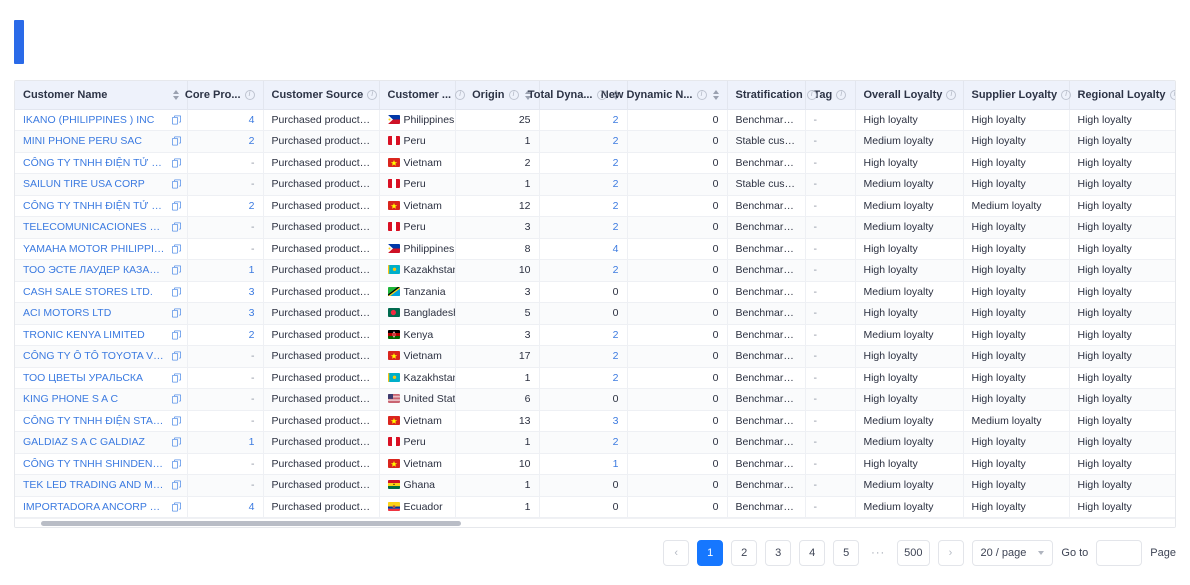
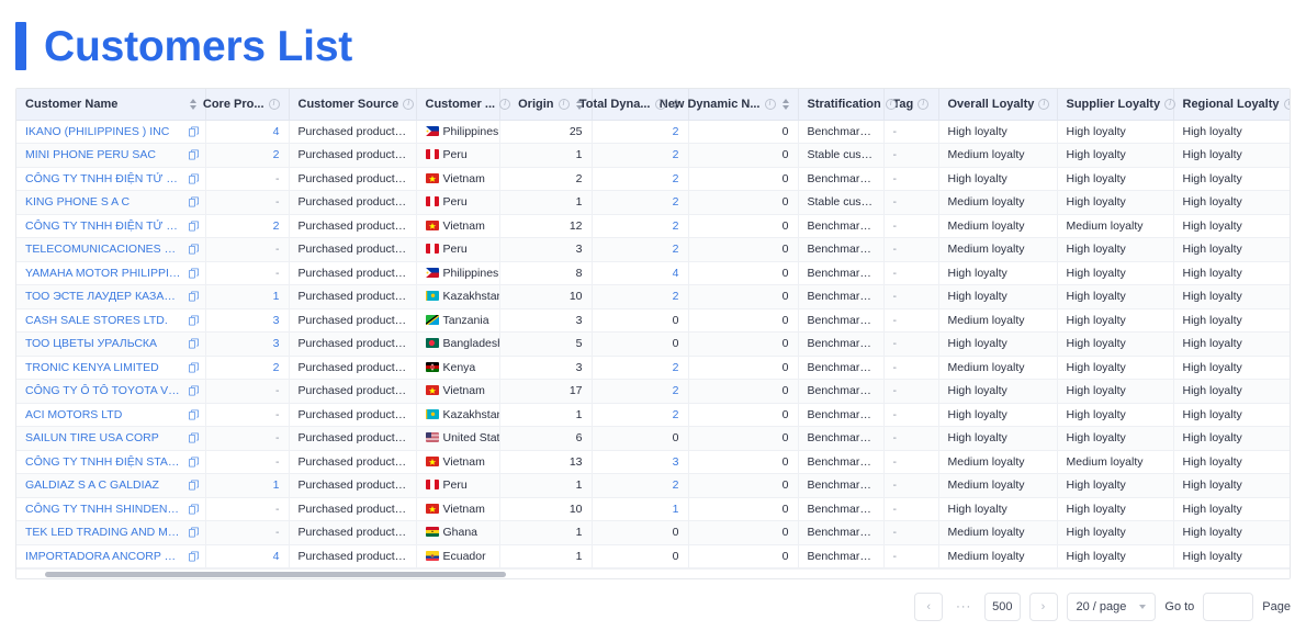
+ Customers List
  Customer Name	Core Pro...	Customer Source	Customer ...	Origin	Total Dyna...	New Dynamic N...	Stratification	Tag	Overall Loyalty	Supplier Loyalty	Regional Loyalty
  IKANO (PHILIPPINES ) INC	4	Purchased product: l	Philippines	25	2	0	Benchmarkin	-	High loyalty	High loyalty	High loyalty
  MINI PHONE PERU SAC	2	Purchased product: l	Peru	1	2	0	Stable custo	-	Medium loyalty	High loyalty	High loyalty
  CÔNG TY TNHH ĐIỆN TỬ SN	-	Purchased product: l	Vietnam	2	2	0	Benchmarkin	-	High loyalty	High loyalty	High loyalty
- SAILUN TIRE USA CORP	-	Purchased product: l	Peru	1	2	0	Stable custo	-	Medium loyalty	High loyalty	High loyalty
+ KING PHONE S A C	-	Purchased product: l	Peru	1	2	0	Stable custo	-	Medium loyalty	High loyalty	High loyalty
  CÔNG TY TNHH ĐIỆN TỬ SA	2	Purchased product: l	Vietnam	12	2	0	Benchmarkin	-	Medium loyalty	Medium loyalty	High loyalty
  TELECOMUNICACIONES VA	-	Purchased product: l	Peru	3	2	0	Benchmarkin	-	Medium loyalty	High loyalty	High loyalty
  YAMAHA MOTOR PHILIPPINE	-	Purchased product: l	Philippines	8	4	0	Benchmarkin	-	High loyalty	High loyalty	High loyalty
  ТОО ЭСТЕ ЛАУДЕР КАЗАХС	1	Purchased product: l	Kazakhsta	10	2	0	Benchmarkin	-	High loyalty	High loyalty	High loyalty
  CASH SALE STORES LTD.	3	Purchased product: l	Tanzania	3	0	0	Benchmarkin	-	Medium loyalty	High loyalty	High loyalty
- ACI MOTORS LTD	3	Purchased product: l	Banglades	5	0	0	Benchmarkin	-	High loyalty	High loyalty	High loyalty
+ ТОО ЦВЕТЫ УРАЛЬСКА	3	Purchased product: l	Banglades	5	0	0	Benchmarkin	-	High loyalty	High loyalty	High loyalty
  TRONIC KENYA LIMITED	2	Purchased product: l	Kenya	3	2	0	Benchmarkin	-	Medium loyalty	High loyalty	High loyalty
  CÔNG TY Ô TÔ TOYOTA VIỆ	-	Purchased product: l	Vietnam	17	2	0	Benchmarkin	-	High loyalty	High loyalty	High loyalty
- ТОО ЦВЕТЫ УРАЛЬСКА	-	Purchased product: l	Kazakhsta	1	2	0	Benchmarkin	-	High loyalty	High loyalty	High loyalty
+ ACI MOTORS LTD	-	Purchased product: l	Kazakhsta	1	2	0	Benchmarkin	-	High loyalty	High loyalty	High loyalty
- KING PHONE S A C	-	Purchased product: l	United Stat	6	0	0	Benchmarkin	-	High loyalty	High loyalty	High loyalty
+ SAILUN TIRE USA CORP	-	Purchased product: l	United Stat	6	0	0	Benchmarkin	-	High loyalty	High loyalty	High loyalty
  CÔNG TY TNHH ĐIỆN STANL	-	Purchased product: l	Vietnam	13	3	0	Benchmarkin	-	Medium loyalty	Medium loyalty	High loyalty
  GALDIAZ S A C GALDIAZ	1	Purchased product: l	Peru	1	2	0	Benchmarkin	-	Medium loyalty	High loyalty	High loyalty
  CÔNG TY TNHH SHINDENGE	-	Purchased product: l	Vietnam	10	1	0	Benchmarkin	-	High loyalty	High loyalty	High loyalty
  TEK LED TRADING AND MAN	-	Purchased product: l	Ghana	1	0	0	Benchmarkin	-	Medium loyalty	High loyalty	High loyalty
  IMPORTADORA ANCORP CIA	4	Purchased product: l	Ecuador	1	0	0	Benchmarkin	-	Medium loyalty	High loyalty	High loyalty
  ‹
- 1
- 2
- 3
- 4
- 5
  ···
  500
  ›
  20 / page
  Go to
  Page
